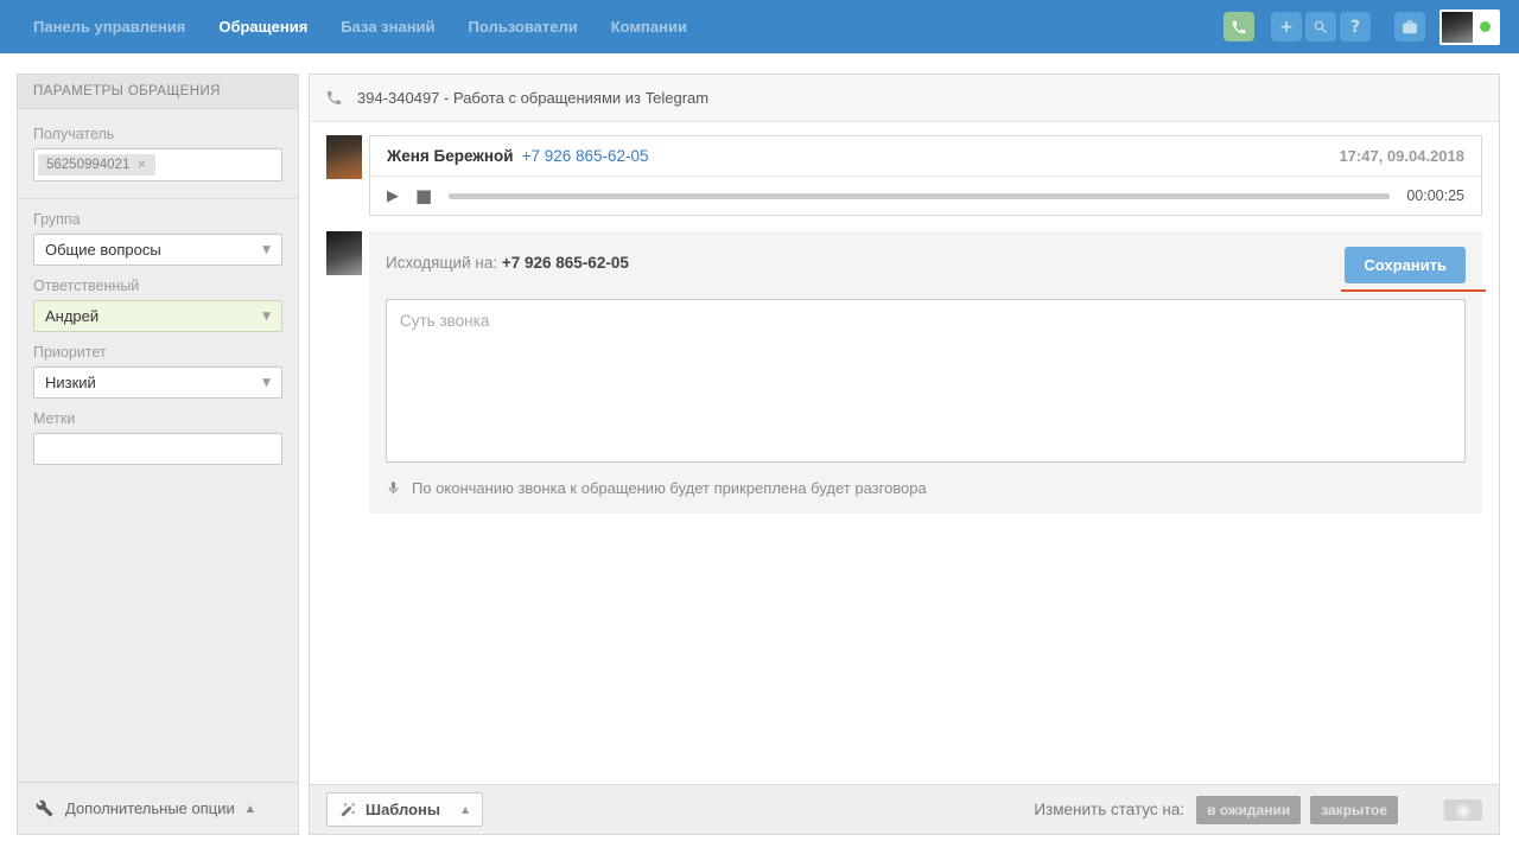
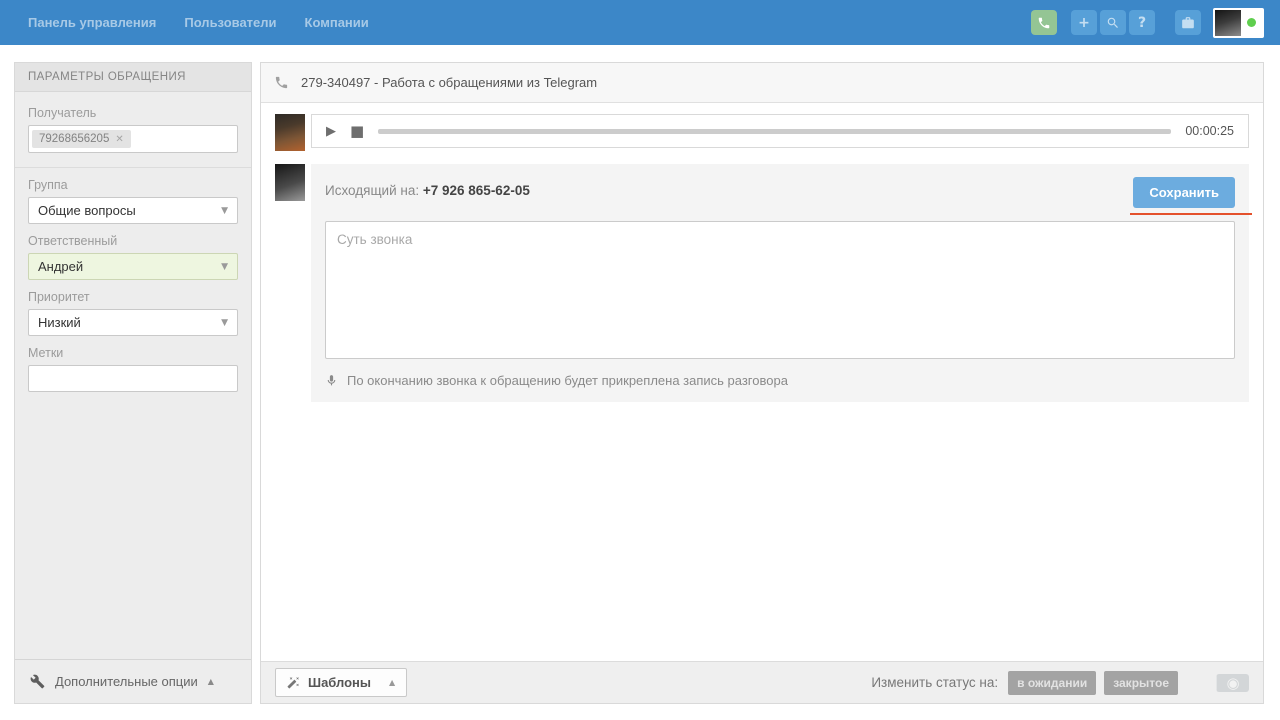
  Панель управления
- Обращения
- База знаний
  Пользователи
  Компании
  +
  ?
  ПАРАМЕТРЫ ОБРАЩЕНИЯ
  Получатель
- 56250994021
+ 79268656205
  ✕
  Группа
  Общие вопросы
  ▼
  Ответственный
  Андрей
  ▼
  Приоритет
  Низкий
  ▼
  Метки
  Дополнительные опции
  ▲
- 394-340497 - Работа с обращениями из Telegram
+ 279-340497 - Работа с обращениями из Telegram
- Женя Бережной
- +7 926 865-62-05
- 17:47, 09.04.2018
  ▶
  ■
  00:00:25
  Исходящий на: +7 926 865-62-05
  Сохранить
  Суть звонка
- По окончанию звонка к обращению будет прикреплена будет разговора
+ По окончанию звонка к обращению будет прикреплена запись разговора
  Шаблоны
  ▲
  Изменить статус на:
  в ожидании
  закрытое
  ◉
